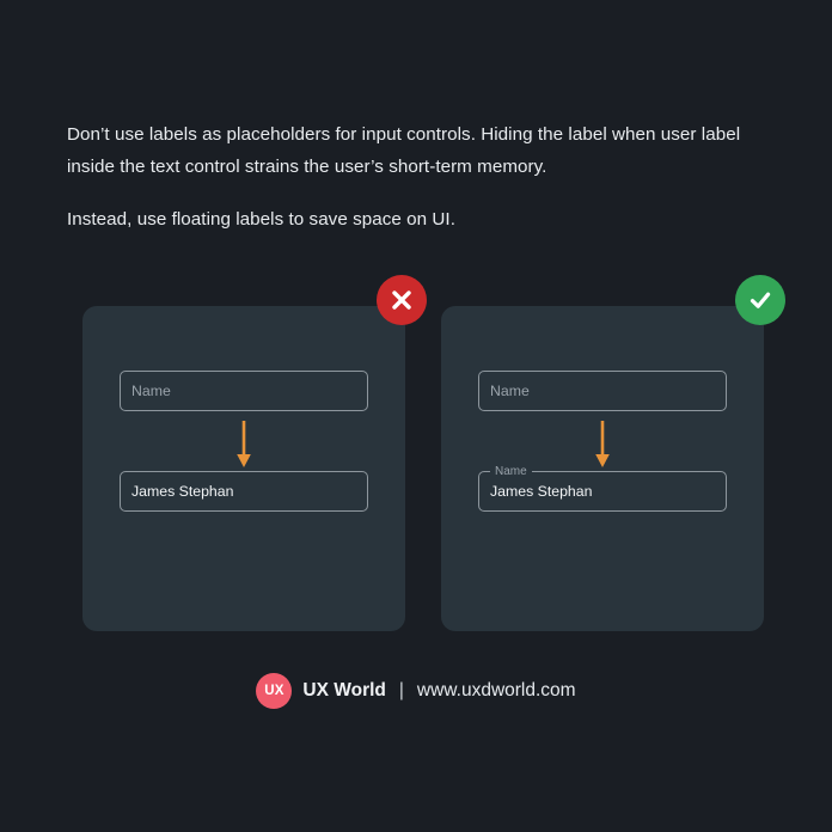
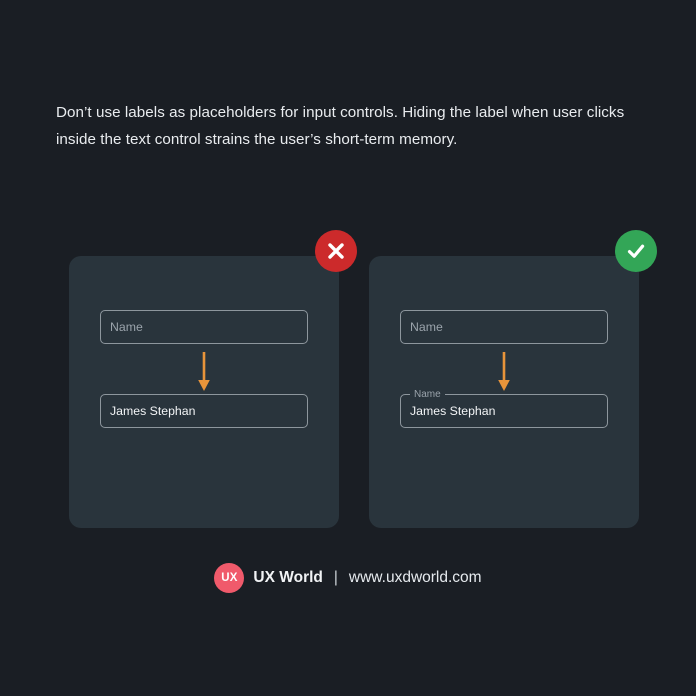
- Don’t use labels as placeholders for input controls. Hiding the label when user label inside the text control strains the user’s short-term memory.
+ Don’t use labels as placeholders for input controls. Hiding the label when user clicks inside the text control strains the user’s short-term memory.
- Instead, use floating labels to save space on UI.
  Name
  James Stephan
  Name
  Name
  James Stephan
  UX
  UX World
  |
  www.uxdworld.com
